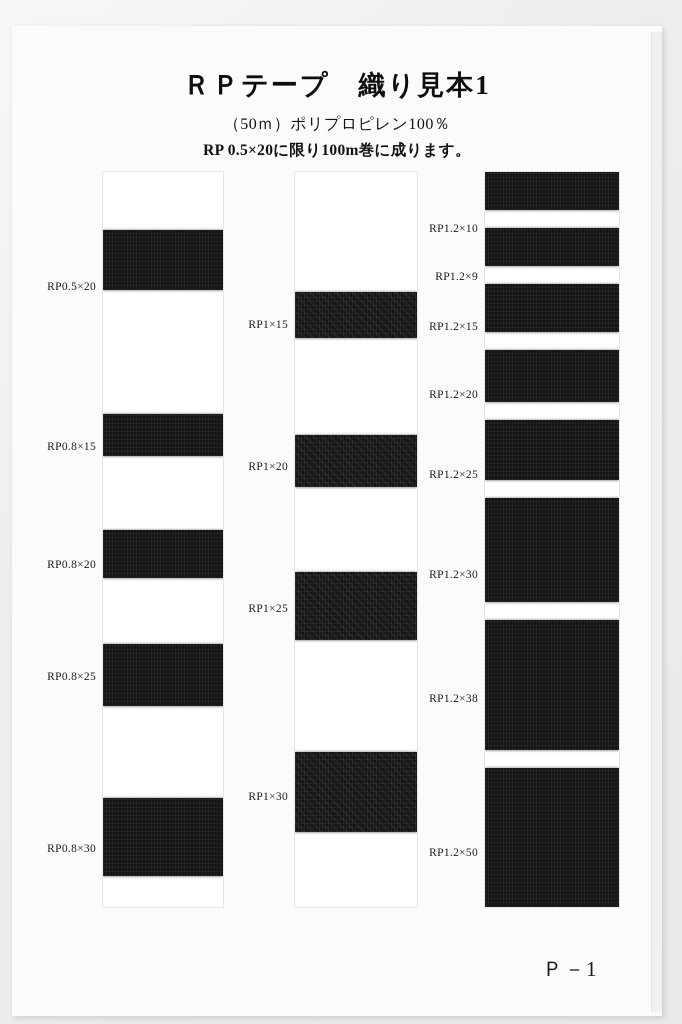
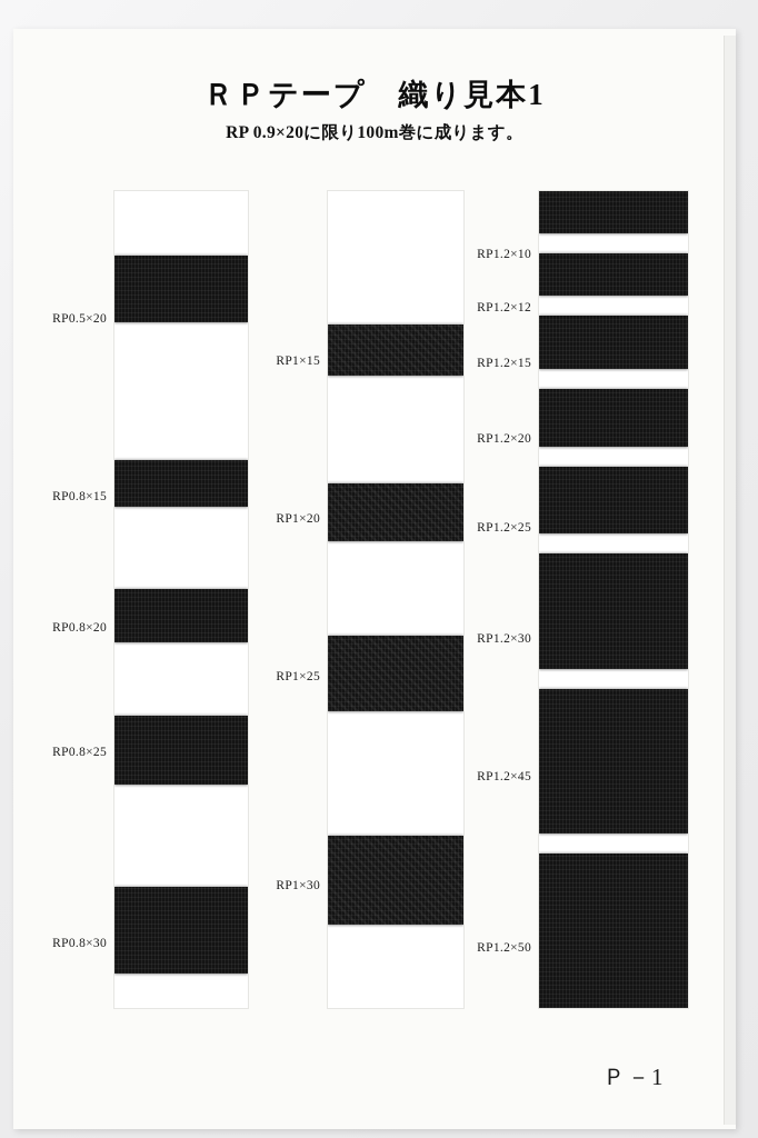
  ＲＰテープ 織り見本1
- （50ｍ）ポリプロピレン100％
- RP 0.5×20に限り100m巻に成ります。
+ RP 0.9×20に限り100m巻に成ります。
  RP0.5×20
  RP0.8×15
  RP0.8×20
  RP0.8×25
  RP0.8×30
  RP1×15
  RP1×20
  RP1×25
  RP1×30
  RP1.2×10
- RP1.2×9
+ RP1.2×12
  RP1.2×15
  RP1.2×20
  RP1.2×25
  RP1.2×30
- RP1.2×38
+ RP1.2×45
  RP1.2×50
  Ｐ－1
